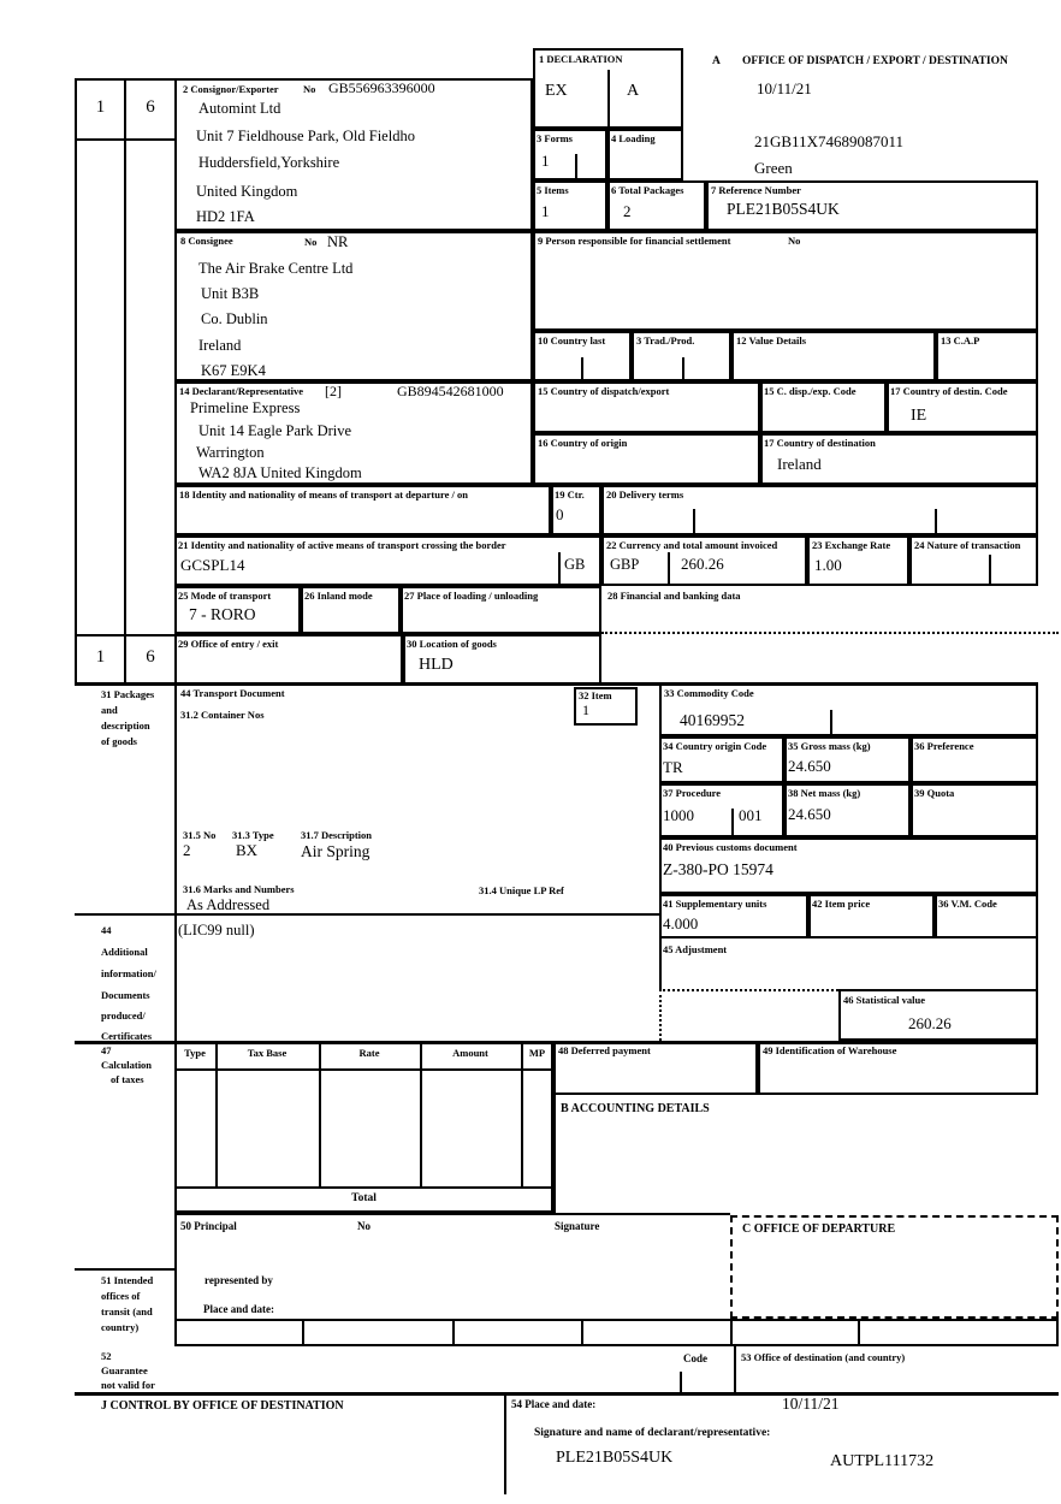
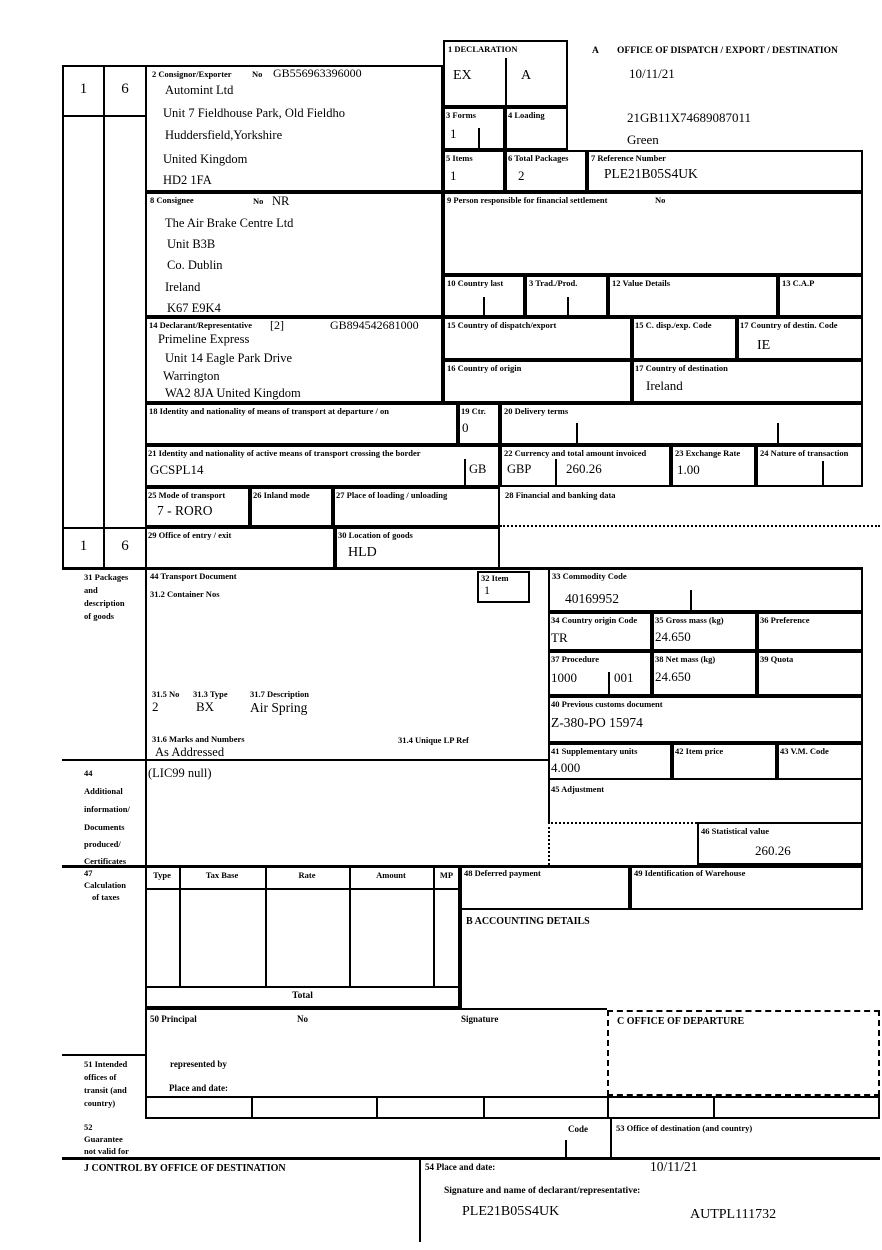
  1
  6
  1
  6
  2 Consignor/Exporter
  No
  GB556963396000
  Automint Ltd
  Unit 7 Fieldhouse Park, Old Fieldho
  Huddersfield,Yorkshire
  United Kingdom
  HD2 1FA
  1 DECLARATION
  EX
  A
  A
  OFFICE OF DISPATCH / EXPORT / DESTINATION
  10/11/21
  21GB11X74689087011
  Green
  3 Forms
  1
  4 Loading
  5 Items
  1
  6 Total Packages
  2
  7 Reference Number
  PLE21B05S4UK
  8 Consignee
  No
  NR
  The Air Brake Centre Ltd
  Unit B3B
  Co. Dublin
  Ireland
  K67 E9K4
  9 Person responsible for financial settlement
  No
  10 Country last
  3 Trad./Prod.
  12 Value Details
  13 C.A.P
  14 Declarant/Representative
  [2]
  GB894542681000
  Primeline Express
  Unit 14 Eagle Park Drive
  Warrington
  WA2 8JA United Kingdom
  15 Country of dispatch/export
  15 C. disp./exp. Code
  17 Country of destin. Code
  IE
  16 Country of origin
  17 Country of destination
  Ireland
  18 Identity and nationality of means of transport at departure / on
  19 Ctr.
  0
  20 Delivery terms
  21 Identity and nationality of active means of transport crossing the border
  GCSPL14
  GB
  22 Currency and total amount invoiced
  GBP
  260.26
  23 Exchange Rate
  1.00
  24 Nature of transaction
  25 Mode of transport
  7 - RORO
  26 Inland mode
  27 Place of loading / unloading
  28 Financial and banking data
  29 Office of entry / exit
  30 Location of goods
  HLD
  31 Packages
  and
  description
  of goods
  44 Transport Document
  31.2 Container Nos
  32 Item
  1
  33 Commodity Code
  40169952
  34 Country origin Code
  TR
  35 Gross mass (kg)
  24.650
  36 Preference
  37 Procedure
  1000
  001
  38 Net mass (kg)
  24.650
  39 Quota
  40 Previous customs document
  Z-380-PO 15974
  41 Supplementary units
  4.000
  42 Item price
- 36 V.M. Code
+ 43 V.M. Code
  45 Adjustment
  46 Statistical value
  260.26
  31.5 No
  2
  31.3 Type
  BX
  31.7 Description
  Air Spring
  31.6 Marks and Numbers
  As Addressed
  31.4 Unique LP Ref
  (LIC99 null)
  44
  Additional
  information/
  Documents
  produced/
  Certificates
  47
  Calculation
  of taxes
  Type
  Tax Base
  Rate
  Amount
  MP
  Total
  48 Deferred payment
  49 Identification of Warehouse
  B ACCOUNTING DETAILS
  50 Principal
  No
  Signature
  represented by
  Place and date:
  51 Intended
  offices of
  transit (and
  country)
  C OFFICE OF DEPARTURE
  52
  Guarantee
  not valid for
  Code
  53 Office of destination (and country)
  J CONTROL BY OFFICE OF DESTINATION
  54 Place and date:
  10/11/21
  Signature and name of declarant/representative:
  PLE21B05S4UK
  AUTPL111732
